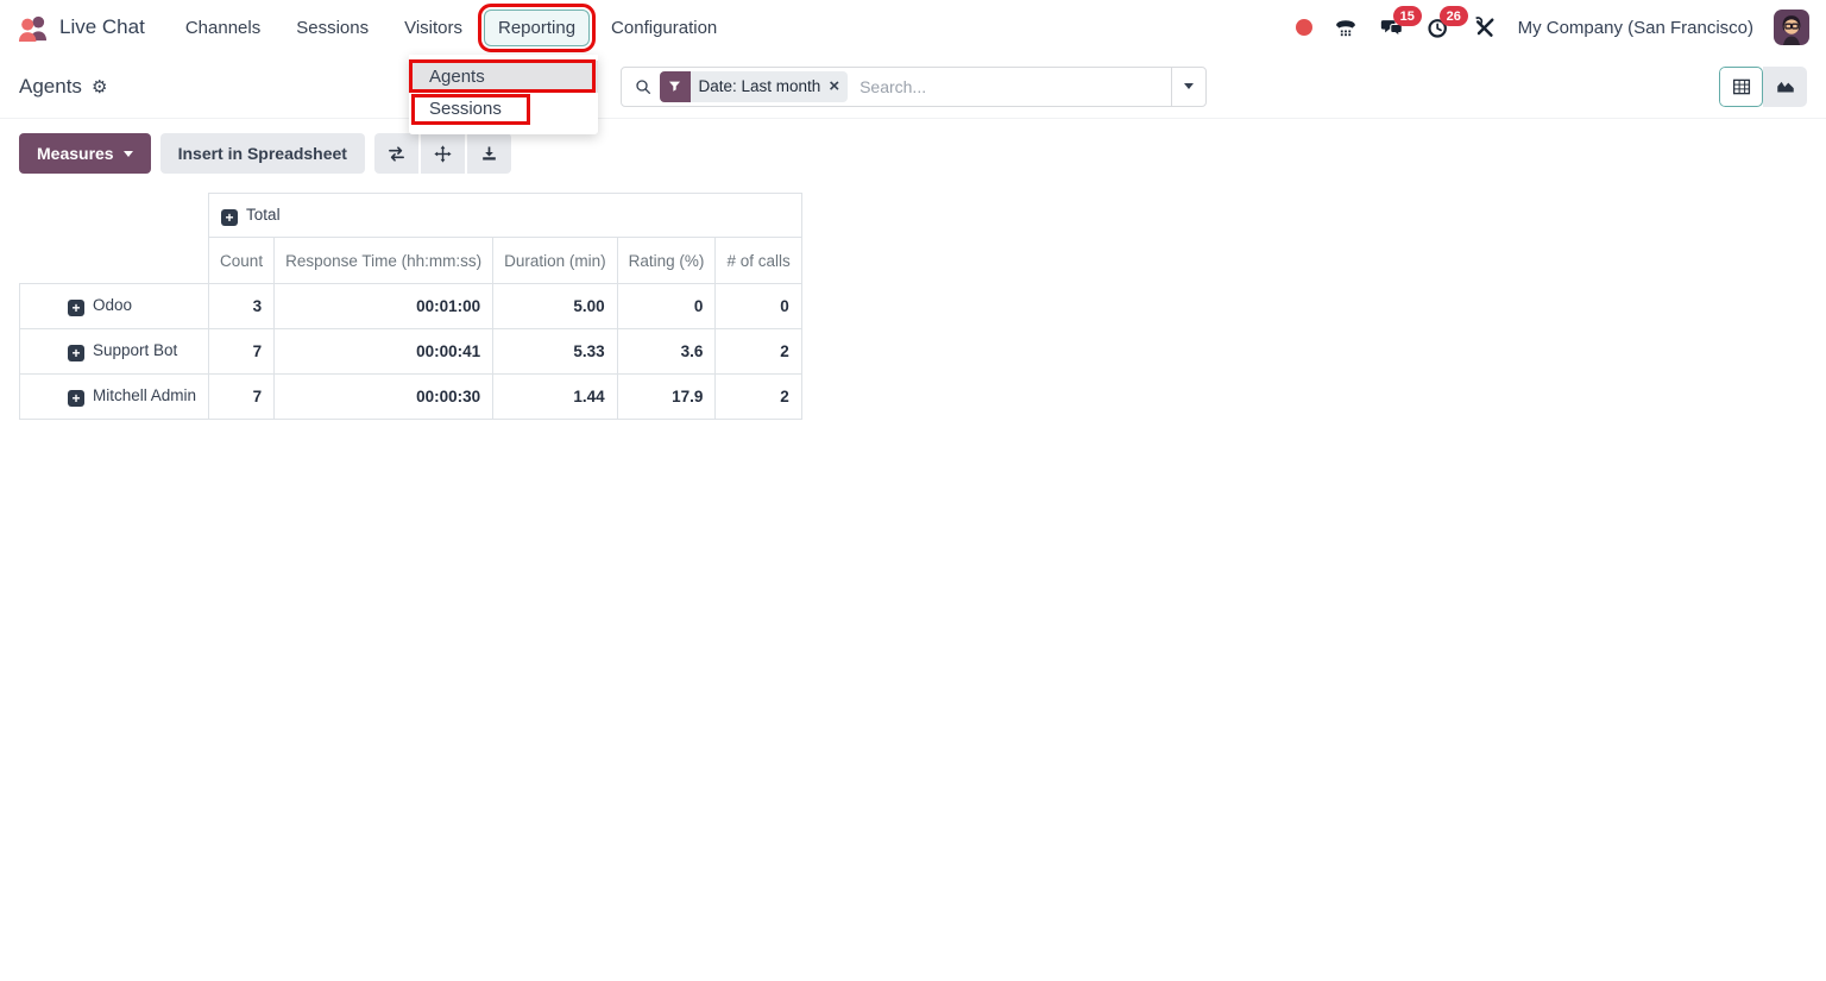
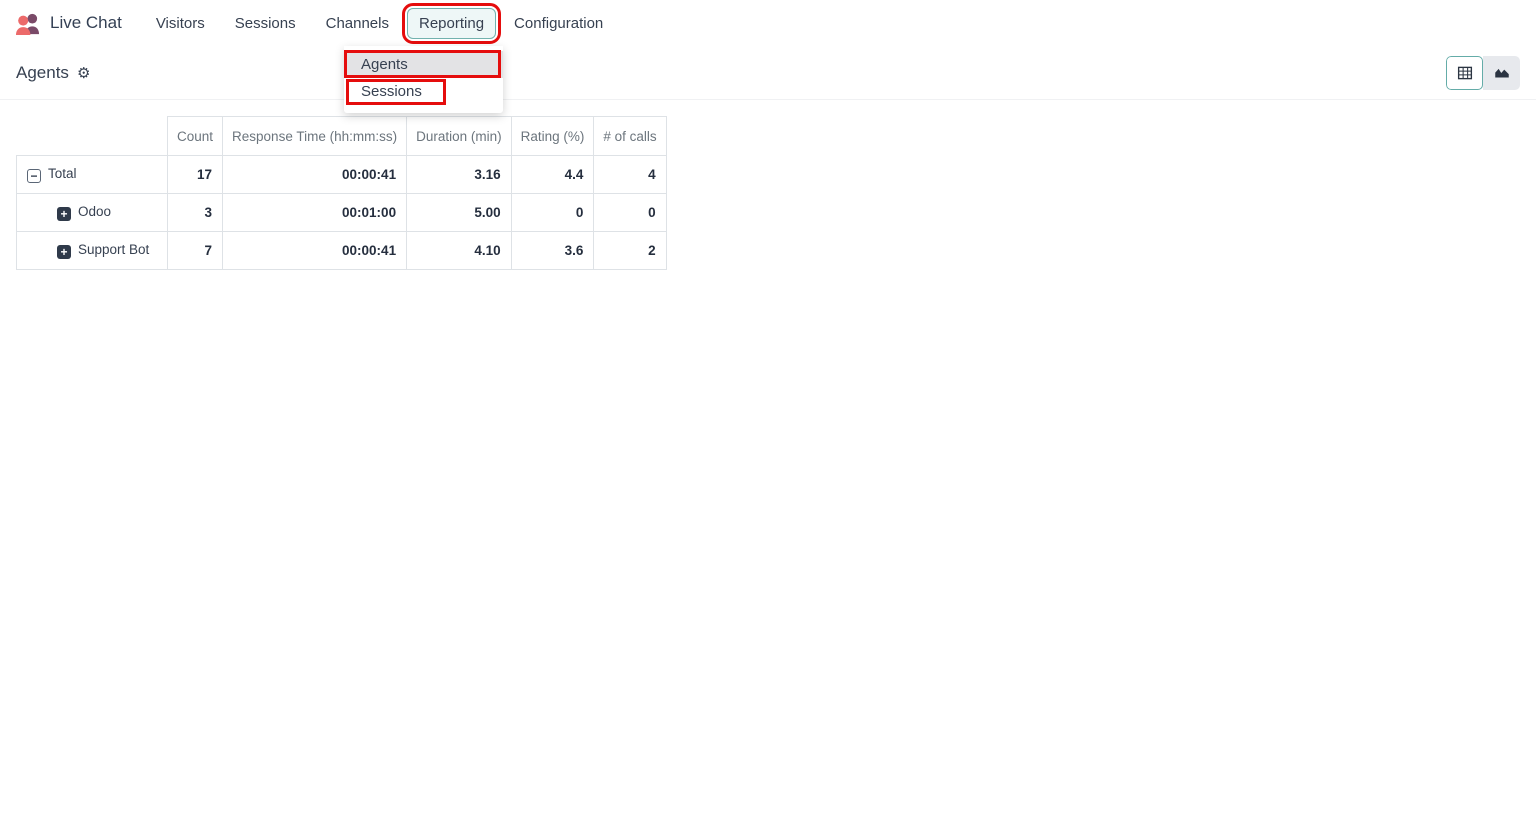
  Live Chat
- Channels
+ Visitors
  Sessions
- Visitors
+ Channels
  Reporting
  Configuration
- 15
- 26
- My Company (San Francisco)
  Agents
  Sessions
  Agents
  ⚙
- Date: Last month
- ×
- Search...
- Measures
- Insert in Spreadsheet
- 	+ Total
  	Count	Response Time (hh:mm:ss)	Duration (min)	Rating (%)	# of calls
+ − Total	17	00:00:41	3.16	4.4	4
  + Odoo	3	00:01:00	5.00	0	0
- + Support Bot	7	00:00:41	5.33	3.6	2
+ + Support Bot	7	00:00:41	4.10	3.6	2
- + Mitchell Admin	7	00:00:30	1.44	17.9	2
